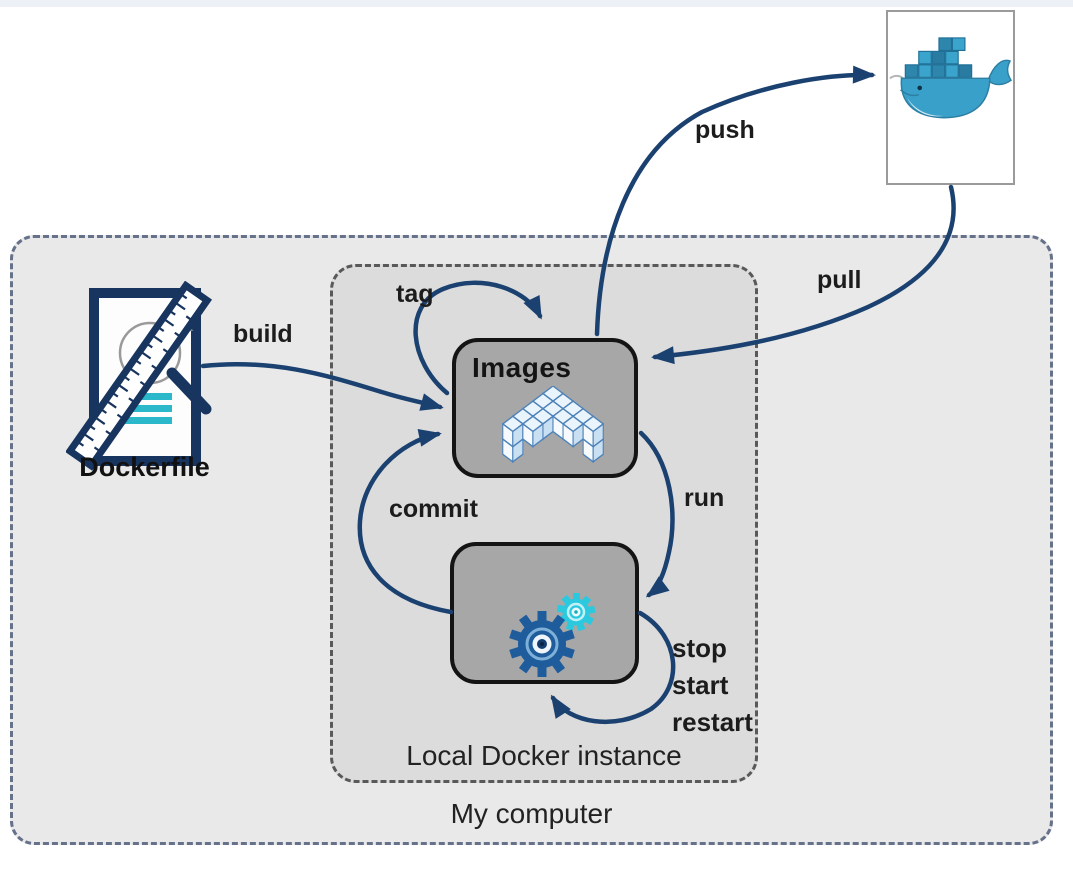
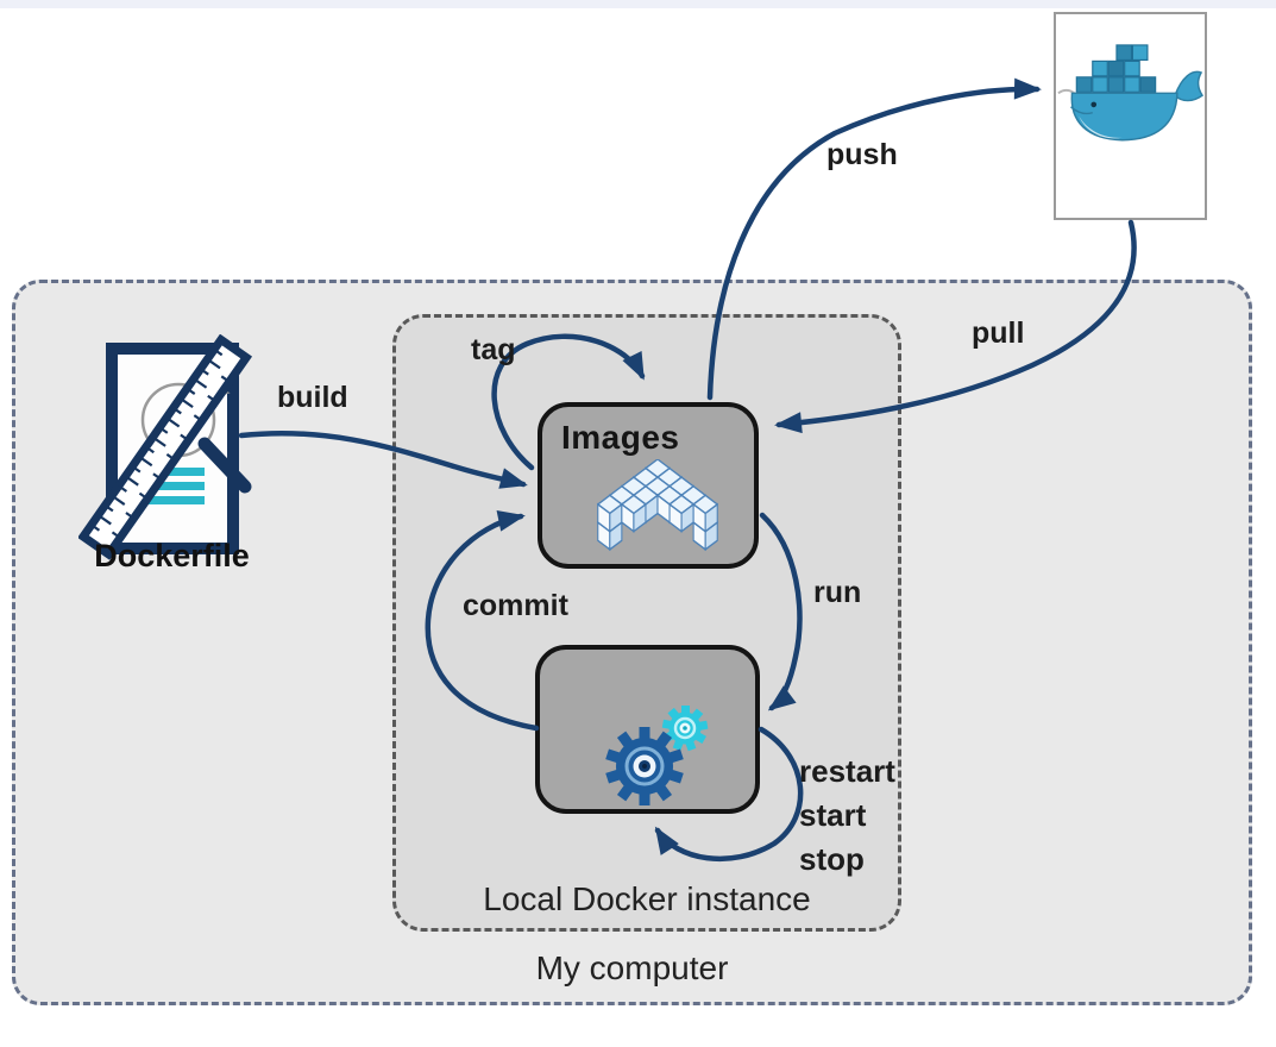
  Dockerfile
  Images
  build
  tag
  push
  pull
  run
  commit
- stop
+ restart
  start
- restart
+ stop
  Local Docker instance
  My computer
